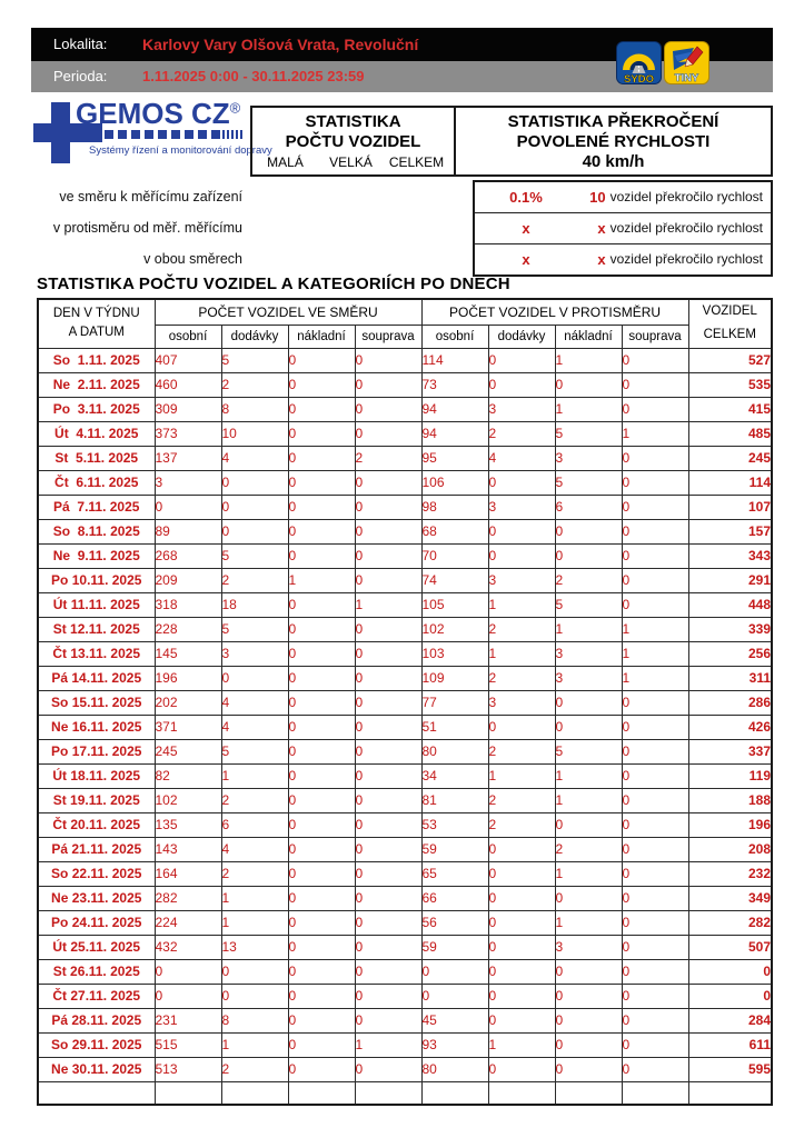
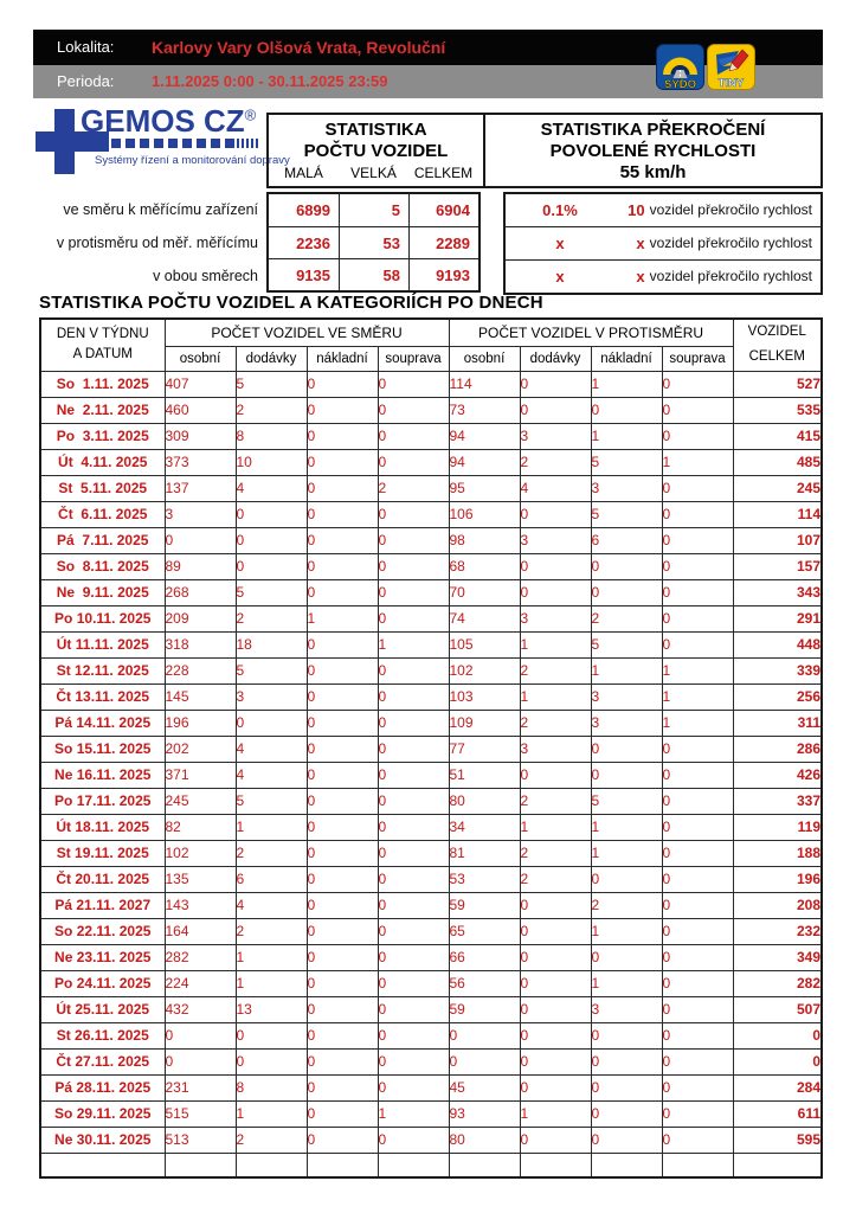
  Lokalita:
  Karlovy Vary Olšová Vrata, Revoluční
  Perioda:
  1.11.2025 0:00 - 30.11.2025 23:59
  SYDO
  TINY
  GEMOS CZ®
  Systémy řízení a monitorování dopravy
  STATISTIKA
  POČTU VOZIDEL
  MALÁ
  VELKÁ
  CELKEM
  STATISTIKA PŘEKROČENÍ
  POVOLENÉ RYCHLOSTI
- 40 km/h
+ 55 km/h
  ve směru k měřícímu zařízení
  v protisměru od měř. měřícímu
  v obou směrech
+ 6899
+ 5
+ 6904
+ 2236
+ 53
+ 2289
+ 9135
+ 58
+ 9193
  0.1%
  10
  vozidel překročilo rychlost
  x
  x
  vozidel překročilo rychlost
  x
  x
  vozidel překročilo rychlost
  STATISTIKA POČTU VOZIDEL A KATEGORIÍCH PO DNECH
  DEN V TÝDNU A DATUM	POČET VOZIDEL VE SMĚRU	POČET VOZIDEL V PROTISMĚRU	VOZIDEL CELKEM
  osobní	dodávky	nákladní	souprava	osobní	dodávky	nákladní	souprava
  So 1.11. 2025	407	5	0	0	114	0	1	0	527
  Ne 2.11. 2025	460	2	0	0	73	0	0	0	535
  Po 3.11. 2025	309	8	0	0	94	3	1	0	415
  Út 4.11. 2025	373	10	0	0	94	2	5	1	485
  St 5.11. 2025	137	4	0	2	95	4	3	0	245
  Čt 6.11. 2025	3	0	0	0	106	0	5	0	114
  Pá 7.11. 2025	0	0	0	0	98	3	6	0	107
  So 8.11. 2025	89	0	0	0	68	0	0	0	157
  Ne 9.11. 2025	268	5	0	0	70	0	0	0	343
  Po 10.11. 2025	209	2	1	0	74	3	2	0	291
  Út 11.11. 2025	318	18	0	1	105	1	5	0	448
  St 12.11. 2025	228	5	0	0	102	2	1	1	339
  Čt 13.11. 2025	145	3	0	0	103	1	3	1	256
  Pá 14.11. 2025	196	0	0	0	109	2	3	1	311
  So 15.11. 2025	202	4	0	0	77	3	0	0	286
  Ne 16.11. 2025	371	4	0	0	51	0	0	0	426
  Po 17.11. 2025	245	5	0	0	80	2	5	0	337
  Út 18.11. 2025	82	1	0	0	34	1	1	0	119
  St 19.11. 2025	102	2	0	0	81	2	1	0	188
  Čt 20.11. 2025	135	6	0	0	53	2	0	0	196
- Pá 21.11. 2025	143	4	0	0	59	0	2	0	208
+ Pá 21.11. 2027	143	4	0	0	59	0	2	0	208
  So 22.11. 2025	164	2	0	0	65	0	1	0	232
  Ne 23.11. 2025	282	1	0	0	66	0	0	0	349
  Po 24.11. 2025	224	1	0	0	56	0	1	0	282
  Út 25.11. 2025	432	13	0	0	59	0	3	0	507
  St 26.11. 2025	0	0	0	0	0	0	0	0	0
  Čt 27.11. 2025	0	0	0	0	0	0	0	0	0
  Pá 28.11. 2025	231	8	0	0	45	0	0	0	284
  So 29.11. 2025	515	1	0	1	93	1	0	0	611
  Ne 30.11. 2025	513	2	0	0	80	0	0	0	595
